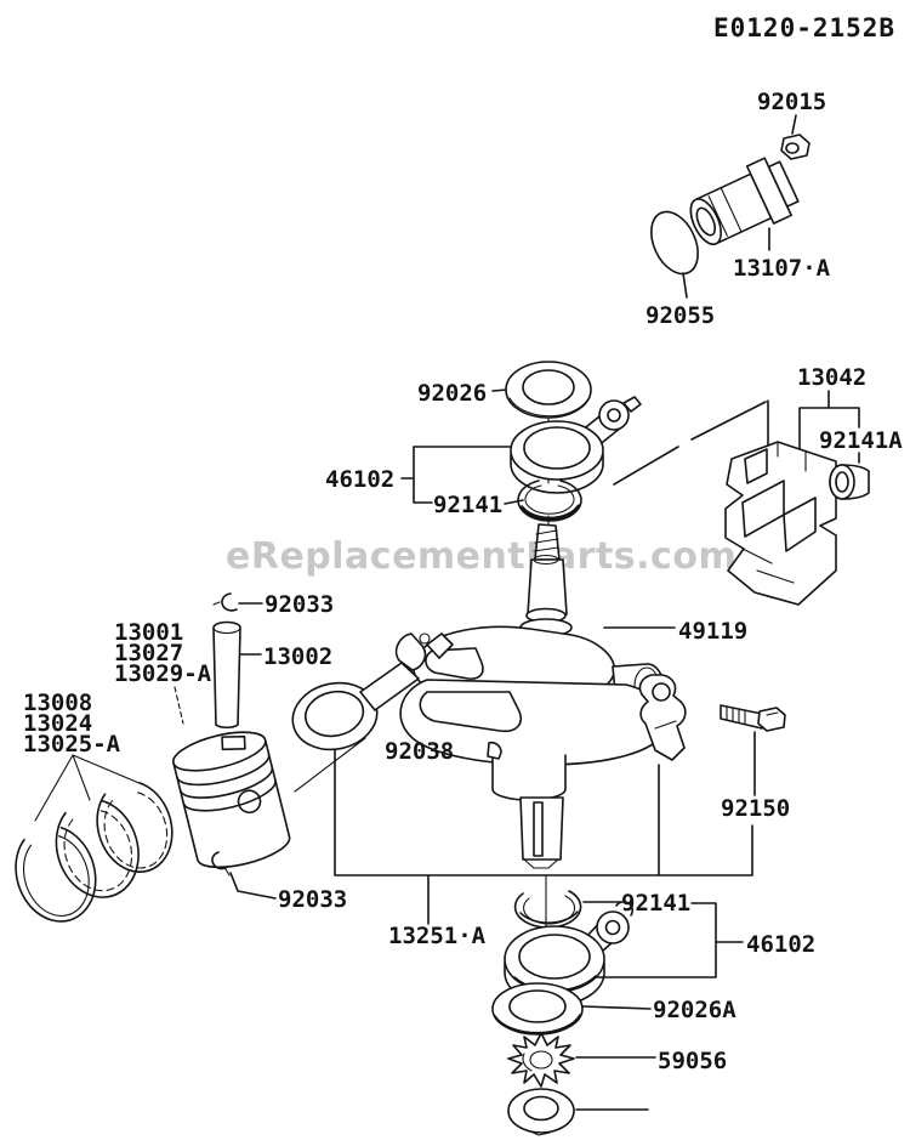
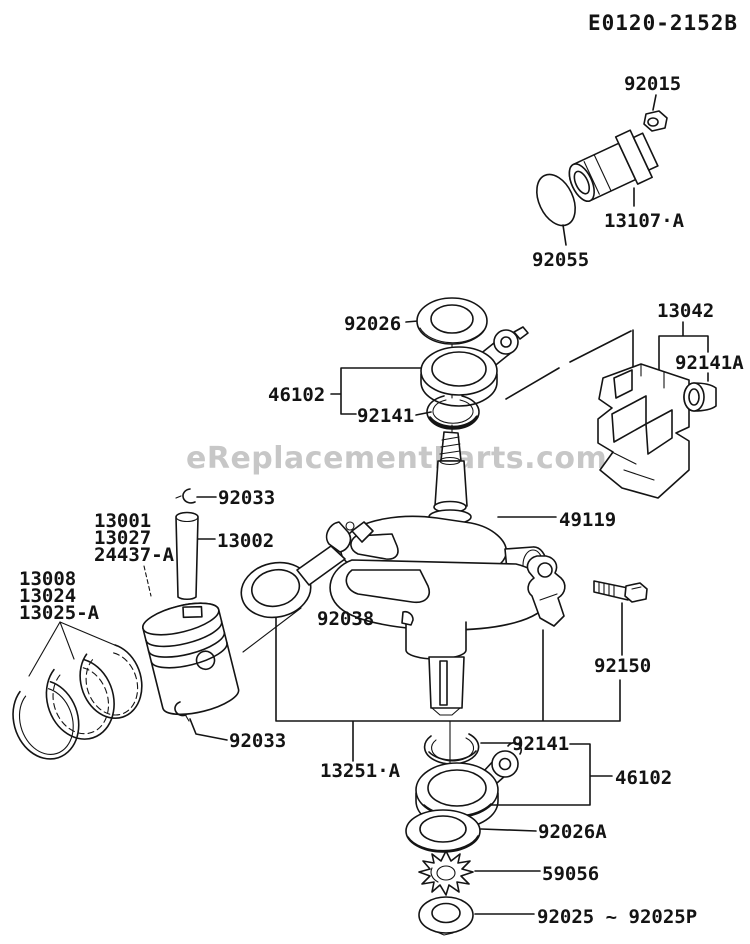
  eReplacementarts.com
  E0120-2152B
  92015
  13107·A
  92055
  92026
  13042
  92141A
  46102
  92141
  92033
  13001
  13027
- 13029-A
+ 24437-A
  13002
  49119
  13008
  13024
  13025-A
  92038
  92150
  92033
  13251·A
  92141
  46102
  92026A
  59056
+ 92025 ~ 92025P
